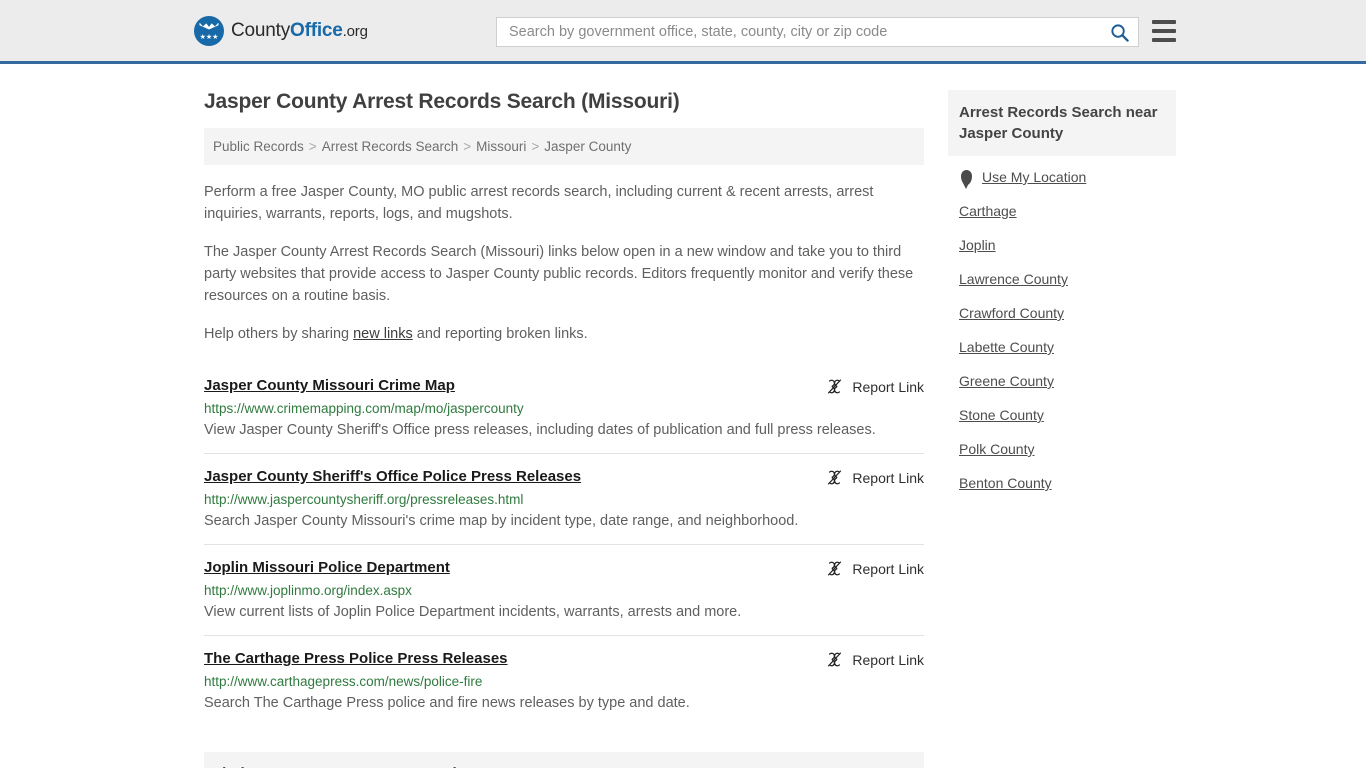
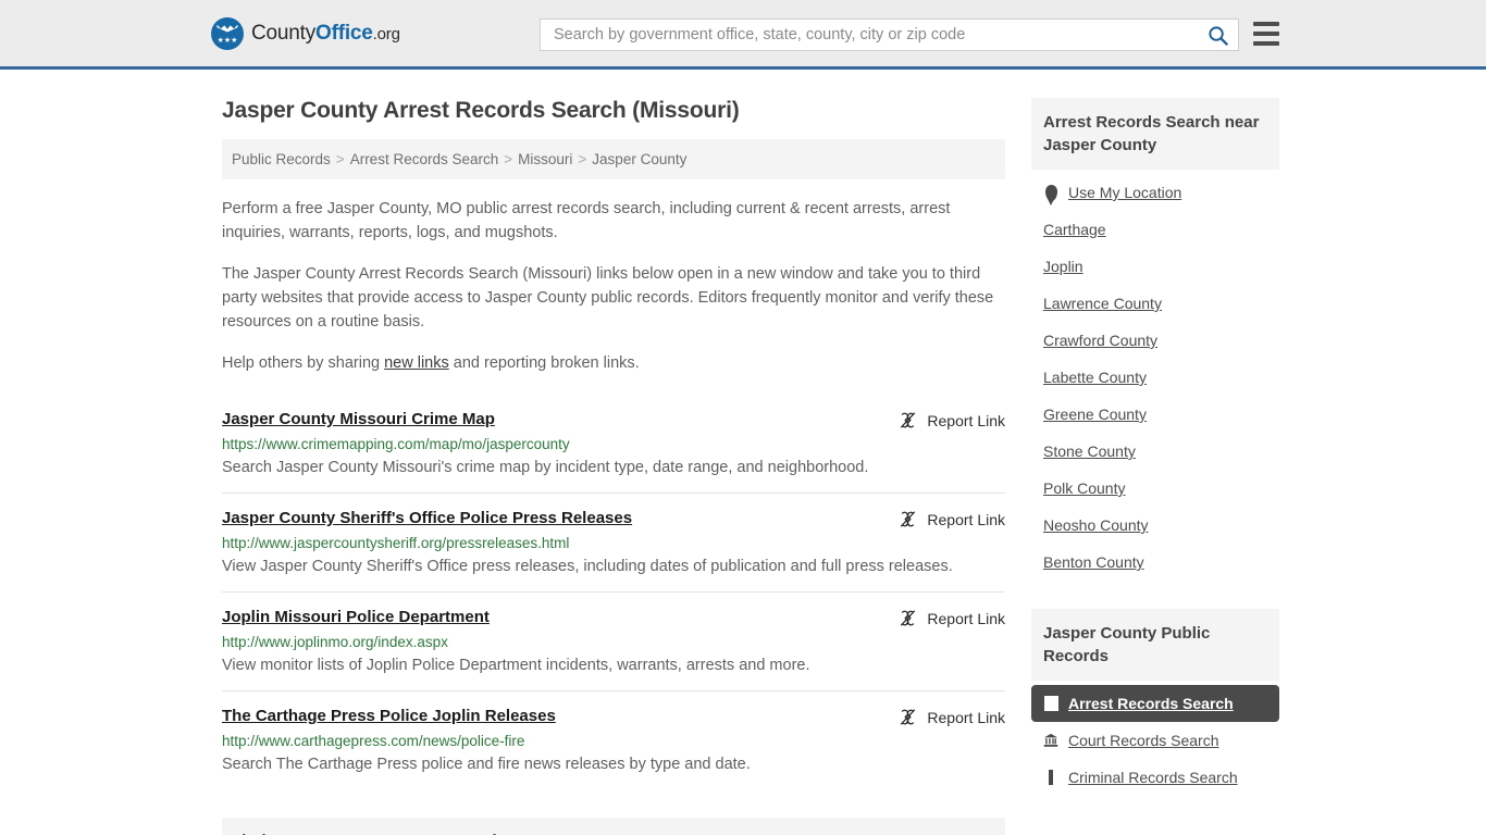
  CountyOffice.org
  Search by government office, state, county, city or zip code
  Jasper County Arrest Records Search (Missouri)
  Public Records > Arrest Records Search > Missouri > Jasper County
  Perform a free Jasper County, MO public arrest records search, including current & recent arrests, arrest inquiries, warrants, reports, logs, and mugshots.
  The Jasper County Arrest Records Search (Missouri) links below open in a new window and take you to third party websites that provide access to Jasper County public records. Editors frequently monitor and verify these resources on a routine basis.
  Help others by sharing new links and reporting broken links.
  Jasper County Missouri Crime Map
  Report Link
  https://www.crimemapping.com/map/mo/jaspercounty
- View Jasper County Sheriff's Office press releases, including dates of publication and full press releases.
+ Search Jasper County Missouri's crime map by incident type, date range, and neighborhood.
  Jasper County Sheriff's Office Police Press Releases
  Report Link
  http://www.jaspercountysheriff.org/pressreleases.html
- Search Jasper County Missouri's crime map by incident type, date range, and neighborhood.
+ View Jasper County Sheriff's Office press releases, including dates of publication and full press releases.
  Joplin Missouri Police Department
  Report Link
  http://www.joplinmo.org/index.aspx
- View current lists of Joplin Police Department incidents, warrants, arrests and more.
+ View monitor lists of Joplin Police Department incidents, warrants, arrests and more.
- The Carthage Press Police Press Releases
+ The Carthage Press Police Joplin Releases
  Report Link
  http://www.carthagepress.com/news/police-fire
  Search The Carthage Press police and fire news releases by type and date.
  Arrest Records Search near Jasper County
  Use My Location
  Carthage
  Joplin
  Lawrence County
  Crawford County
  Labette County
  Greene County
  Stone County
  Polk County
+ Neosho County
  Benton County
+ Jasper County Public Records
+ Arrest Records Search
+ Court Records Search
+ Criminal Records Search
